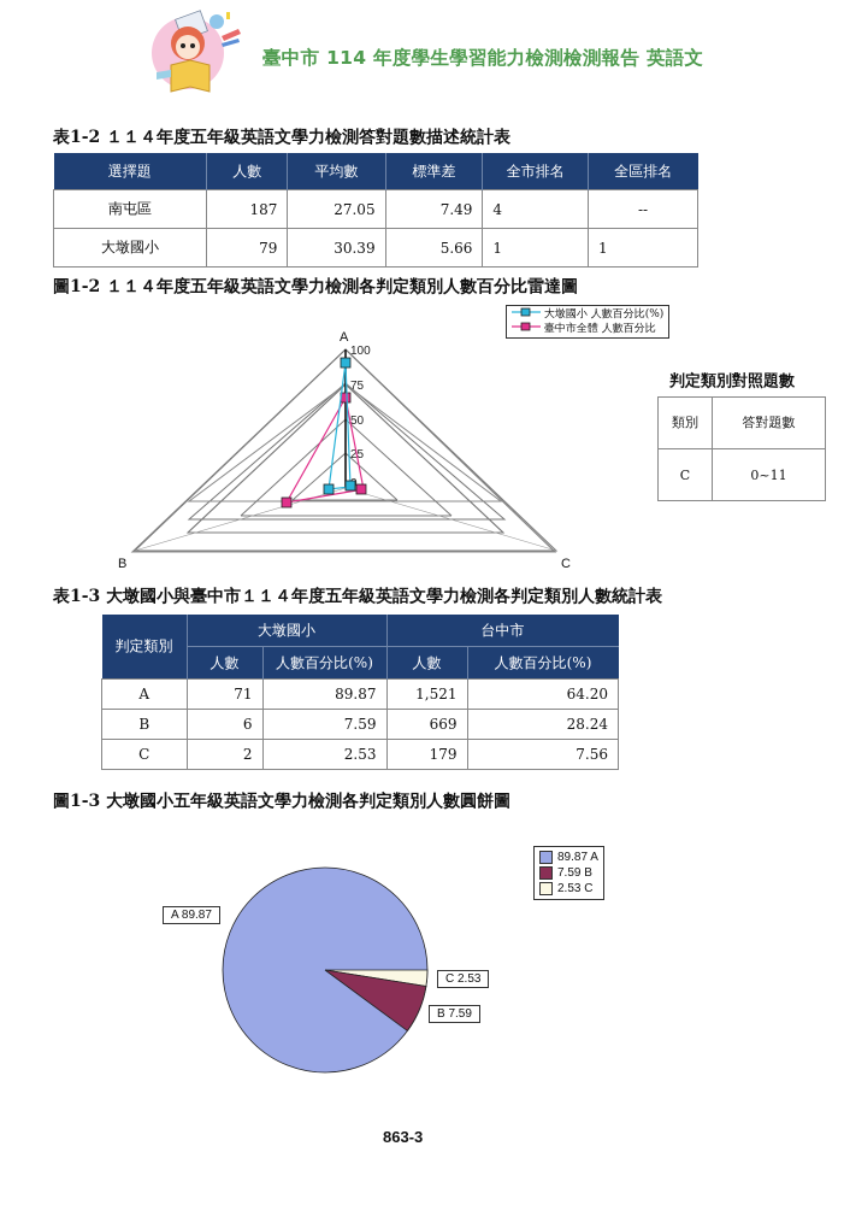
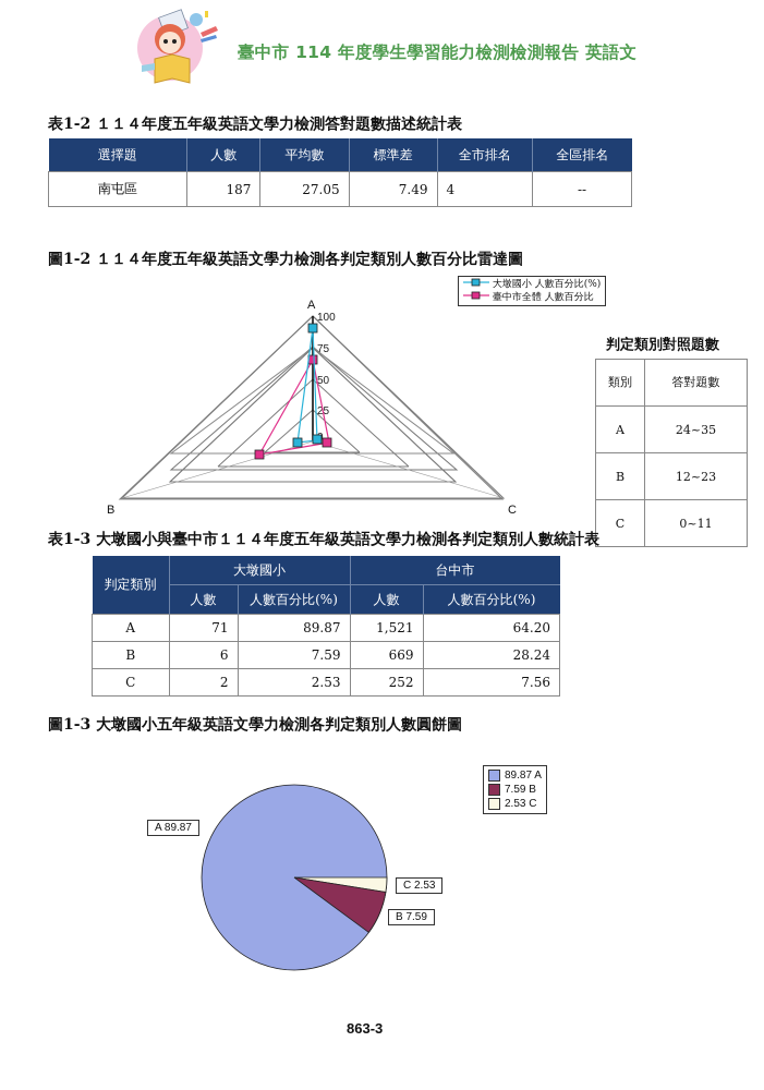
  臺中市 114 年度學生學習能力檢測檢測報告 英語文
  表1-2 １１４年度五年級英語文學力檢測答對題數描述統計表
  選擇題	人數	平均數	標準差	全市排名	全區排名
  南屯區	187	27.05	7.49	4	--
- 大墩國小	79	30.39	5.66	1	1
  圖1-2 １１４年度五年級英語文學力檢測各判定類別人數百分比雷達圖
  大墩國小 人數百分比(%)
  臺中市全體 人數百分比
  100
  75
  50
  25
  A
  B
  C
  判定類別對照題數
  類別	答對題數
+ A	24~35
+ B	12~23
  C	0~11
  表1-3 大墩國小與臺中市１１４年度五年級英語文學力檢測各判定類別人數統計表
  判定類別	大墩國小	台中市
  人數	人數百分比(%)	人數	人數百分比(%)
  A	71	89.87	1,521	64.20
  B	6	7.59	669	28.24
- C	2	2.53	179	7.56
+ C	2	2.53	252	7.56
  圖1-3 大墩國小五年級英語文學力檢測各判定類別人數圓餅圖
  A 89.87
  C 2.53
  B 7.59
  89.87 A
  7.59 B
  2.53 C
  863-3
